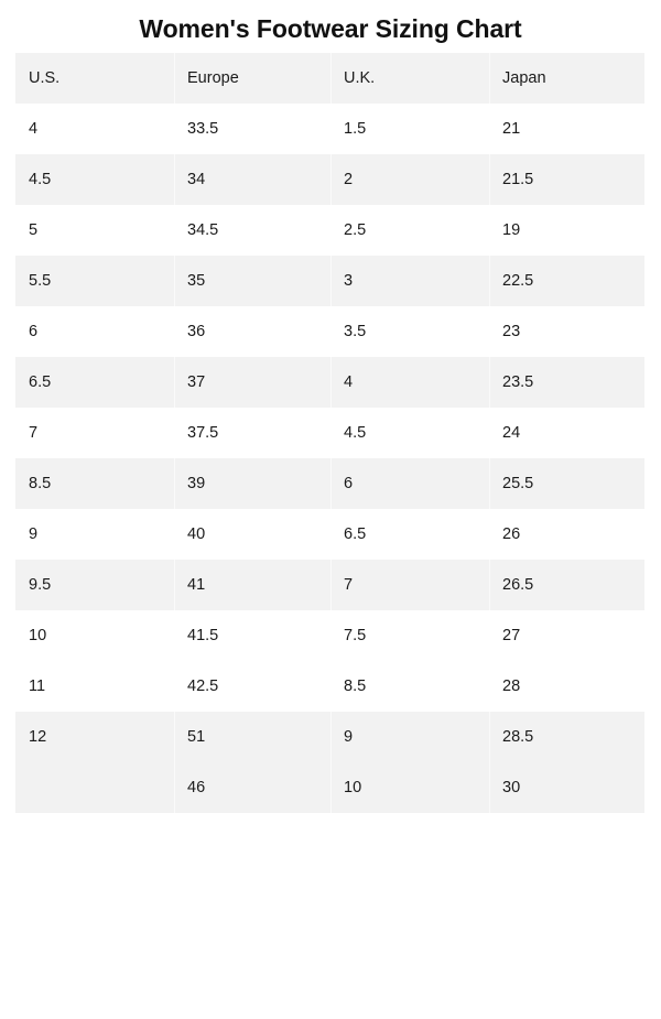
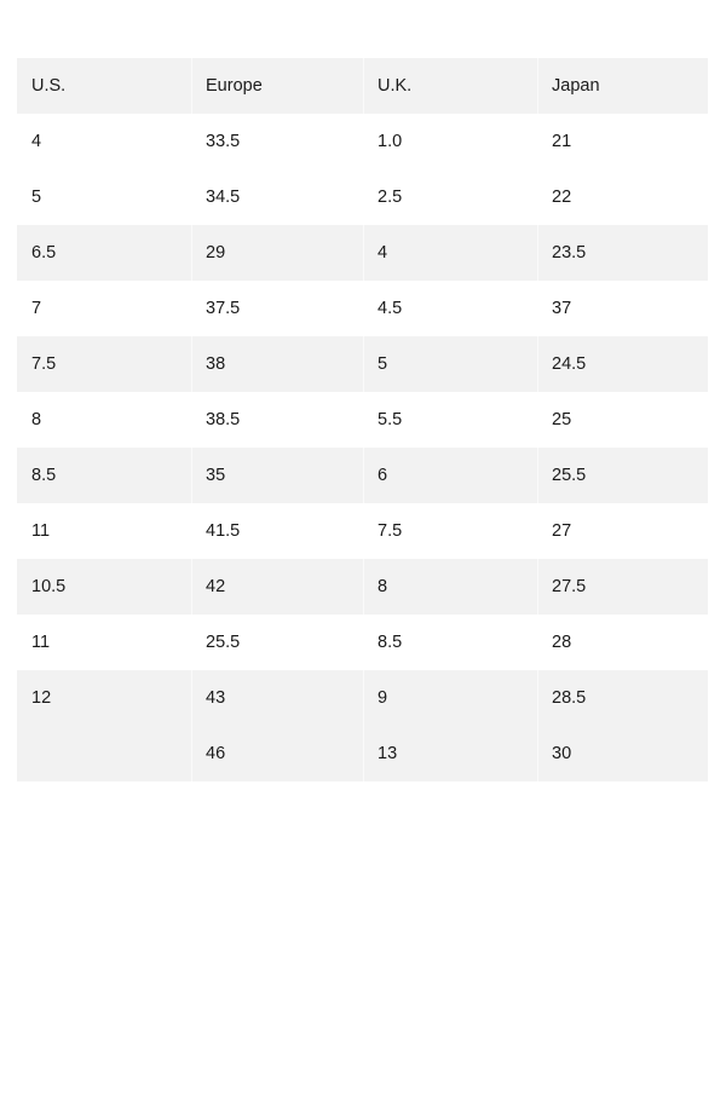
- Women's Footwear Sizing Chart
  U.S.	Europe	U.K.	Japan
- 4	33.5	1.5	21
+ 4	33.5	1.0	21
- 4.5	34	2	21.5
- 5	34.5	2.5	19
+ 5	34.5	2.5	22
- 5.5	35	3	22.5
- 6	36	3.5	23
- 6.5	37	4	23.5
+ 6.5	29	4	23.5
- 7	37.5	4.5	24
+ 7	37.5	4.5	37
+ 7.5	38	5	24.5
+ 8	38.5	5.5	25
- 8.5	39	6	25.5
+ 8.5	35	6	25.5
- 9	40	6.5	26
- 9.5	41	7	26.5
- 10	41.5	7.5	27
+ 11	41.5	7.5	27
+ 10.5	42	8	27.5
- 11	42.5	8.5	28
+ 11	25.5	8.5	28
- 12	51	9	28.5
+ 12	43	9	28.5
- 	46	10	30
+ 	46	13	30
